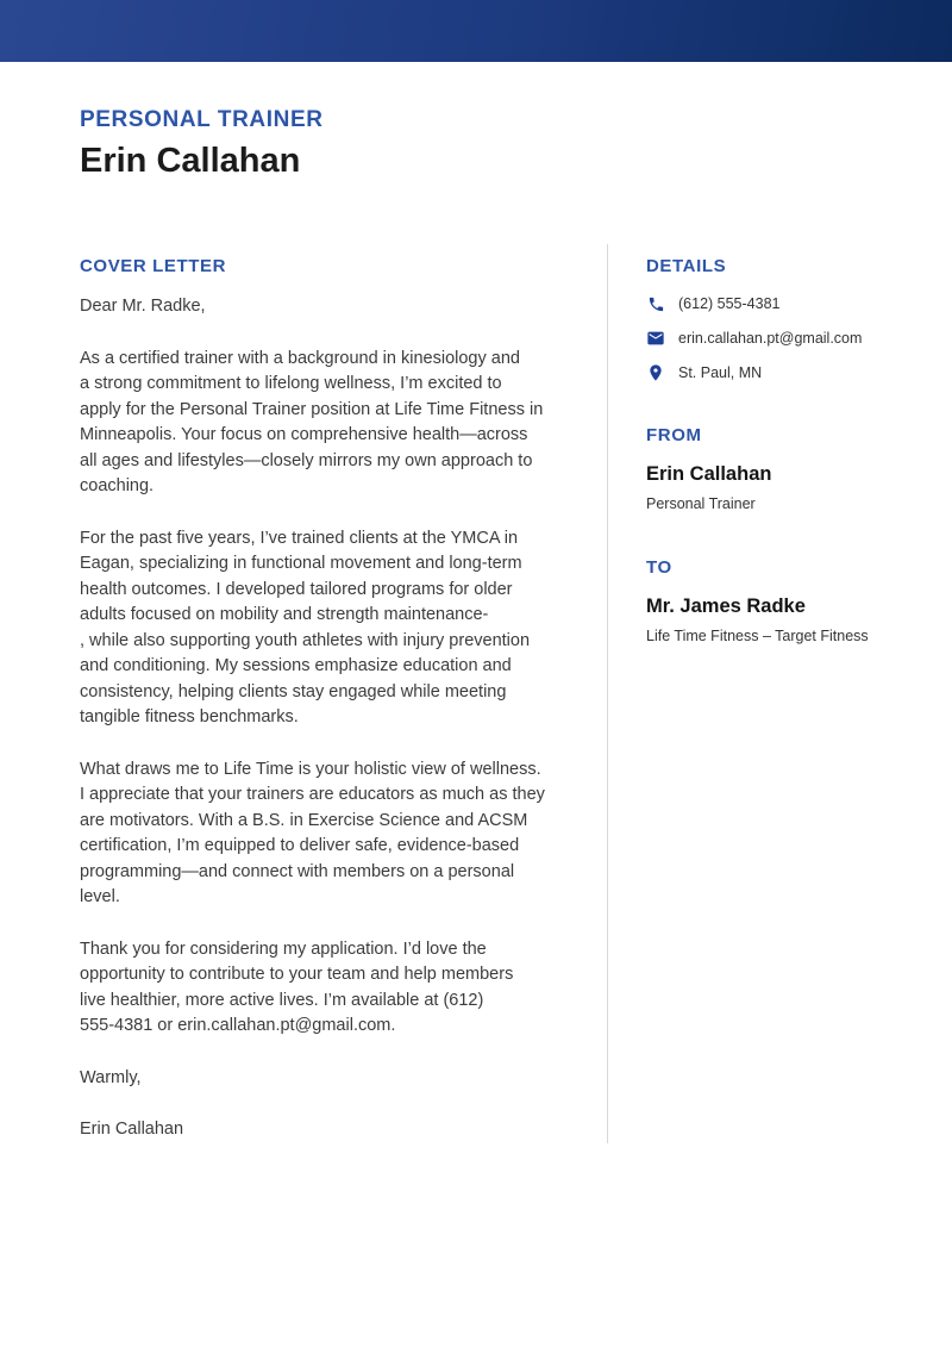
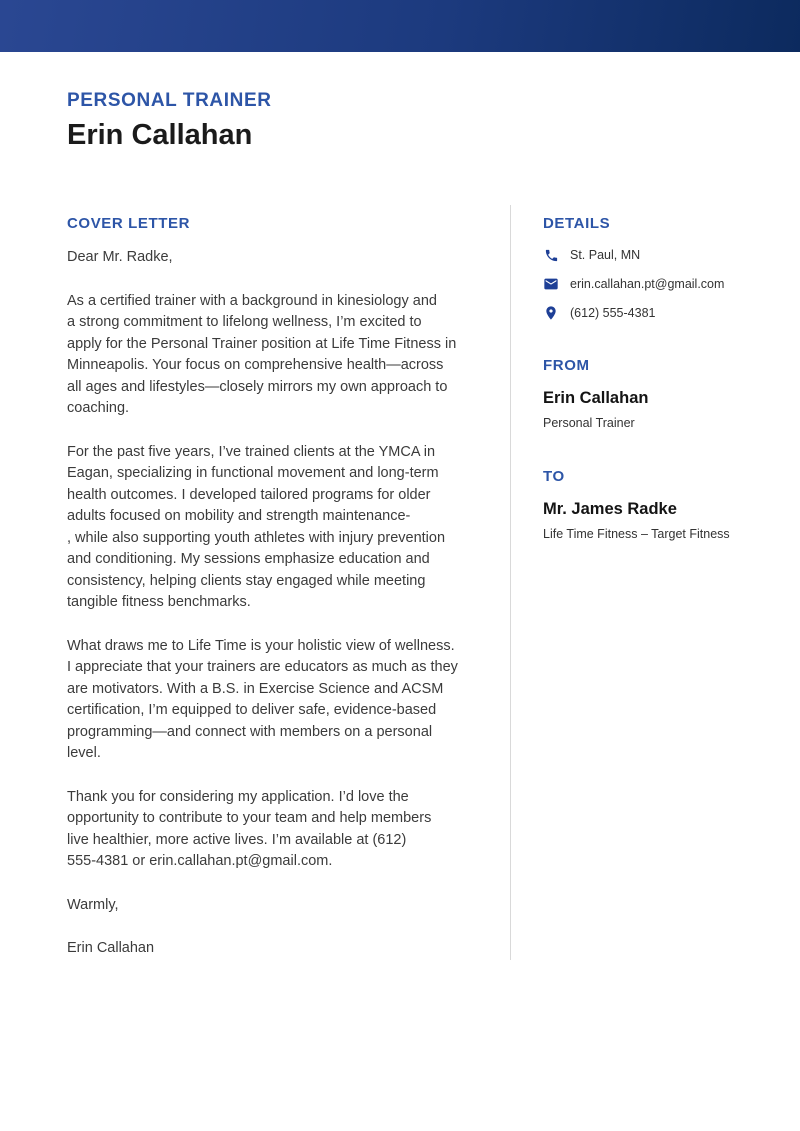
  PERSONAL TRAINER
  Erin Callahan
  COVER LETTER
  Dear Mr. Radke,
  As a certified trainer with a background in kinesiology and
  a strong commitment to lifelong wellness, I’m excited to
  apply for the Personal Trainer position at Life Time Fitness in
  Minneapolis. Your focus on comprehensive health—across
  all ages and lifestyles—closely mirrors my own approach to
  coaching.
  For the past five years, I’ve trained clients at the YMCA in
  Eagan, specializing in functional movement and long-term
  health outcomes. I developed tailored programs for older
  adults focused on mobility and strength maintenance-
  , while also supporting youth athletes with injury prevention
  and conditioning. My sessions emphasize education and
  consistency, helping clients stay engaged while meeting
  tangible fitness benchmarks.
  What draws me to Life Time is your holistic view of wellness.
  I appreciate that your trainers are educators as much as they
  are motivators. With a B.S. in Exercise Science and ACSM
  certification, I’m equipped to deliver safe, evidence-based
  programming—and connect with members on a personal
  level.
  Thank you for considering my application. I’d love the
  opportunity to contribute to your team and help members
  live healthier, more active lives. I’m available at (612)
  555-4381 or erin.callahan.pt@gmail.com.
  Warmly,
  Erin Callahan
  DETAILS
- (612) 555-4381
+ St. Paul, MN
  erin.callahan.pt@gmail.com
- St. Paul, MN
+ (612) 555-4381
  FROM
  Erin Callahan
  Personal Trainer
  TO
  Mr. James Radke
  Life Time Fitness – Target Fitness
